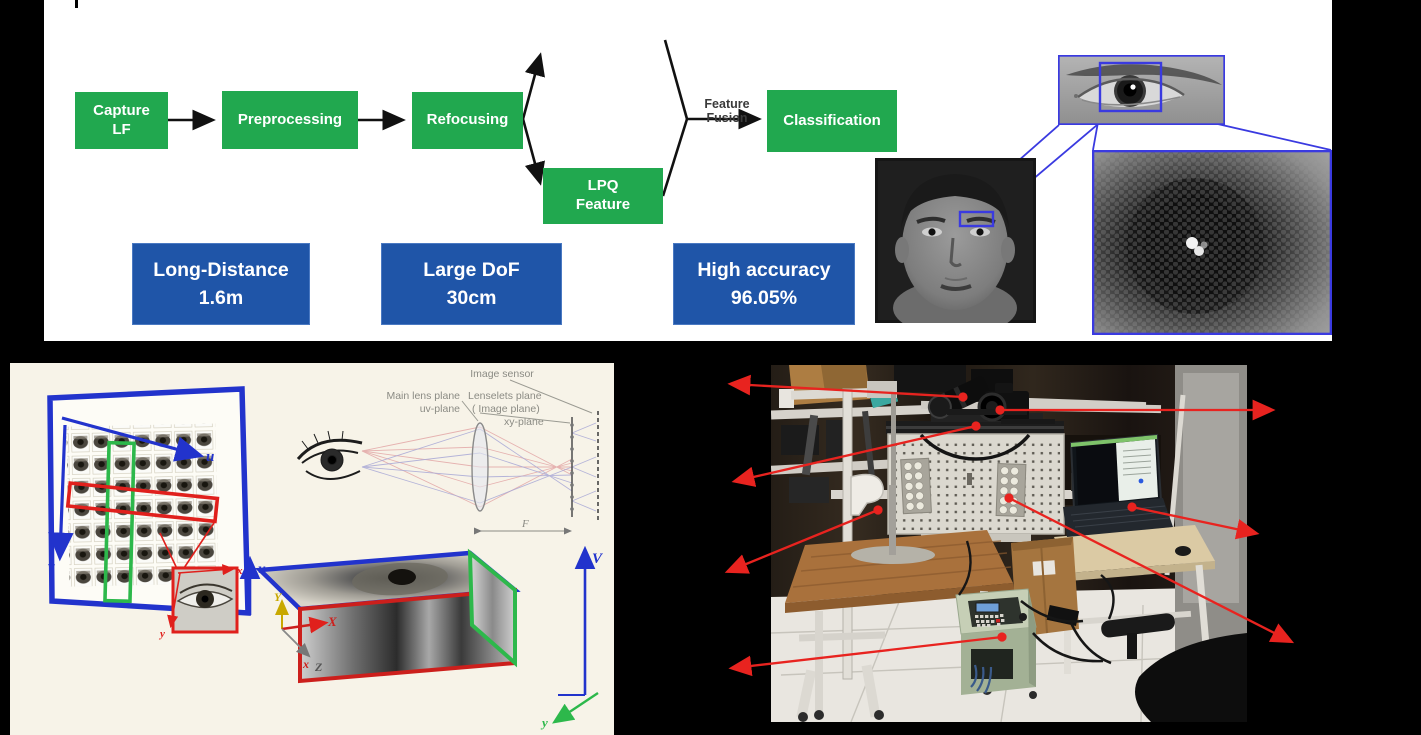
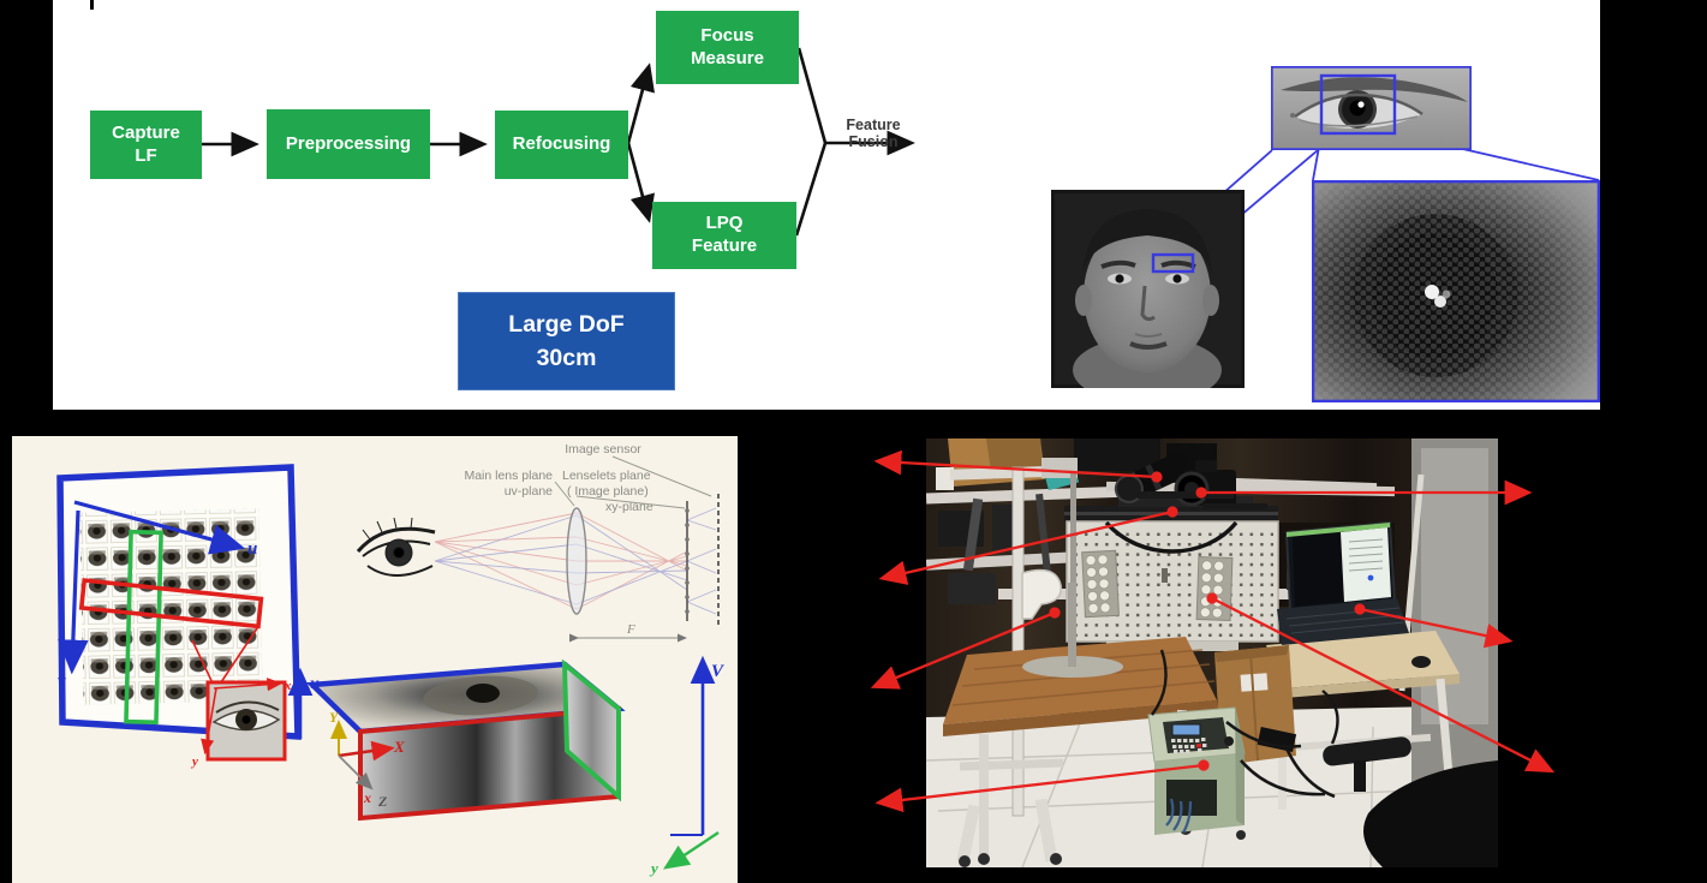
  Capture
  LF
  Preprocessing
  Refocusing
+ Focus
+ Measure
  LPQ
  Feature
- Classification
  Feature
  Fusion
- Long-Distance
- 1.6m
  Large DoF
  30cm
- High accuracy
- 96.05%
  u
  v
  x
  y
  Image sensor
  Main lens plane
  uv-plane
  Lenselets plane
  ( Image plane)
  xy-plane
  F
  u
  Y
  X
  x
  Z
  V
  y
